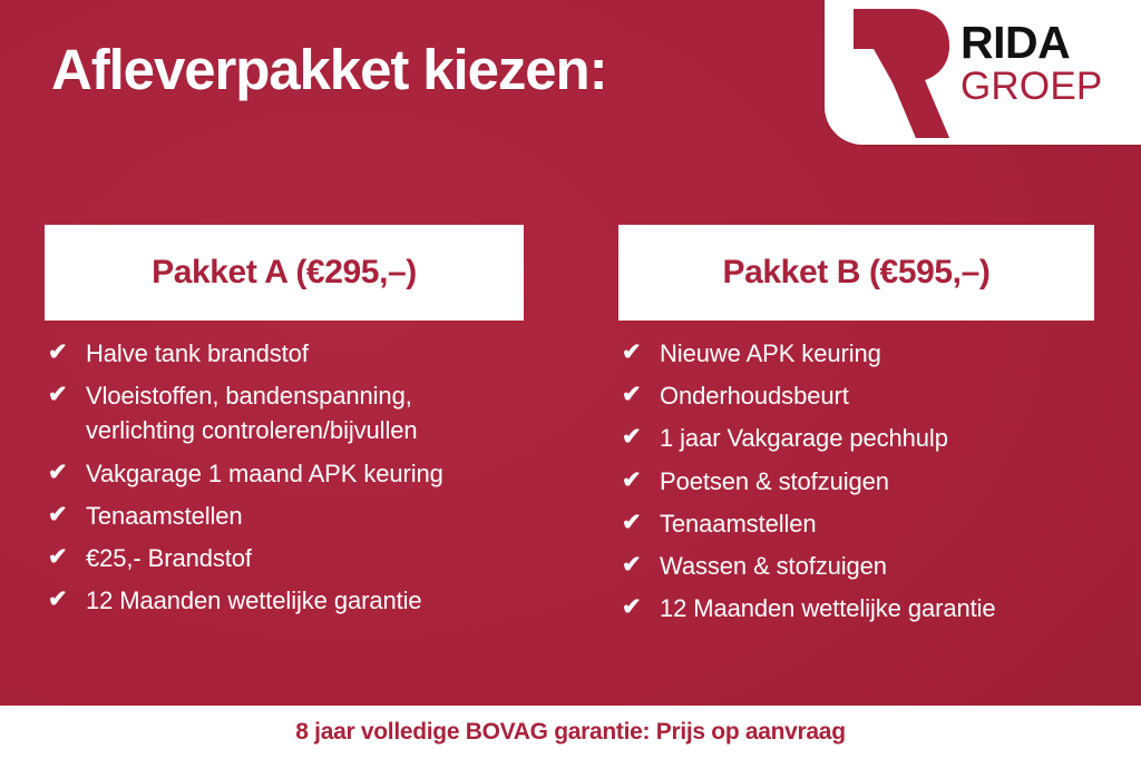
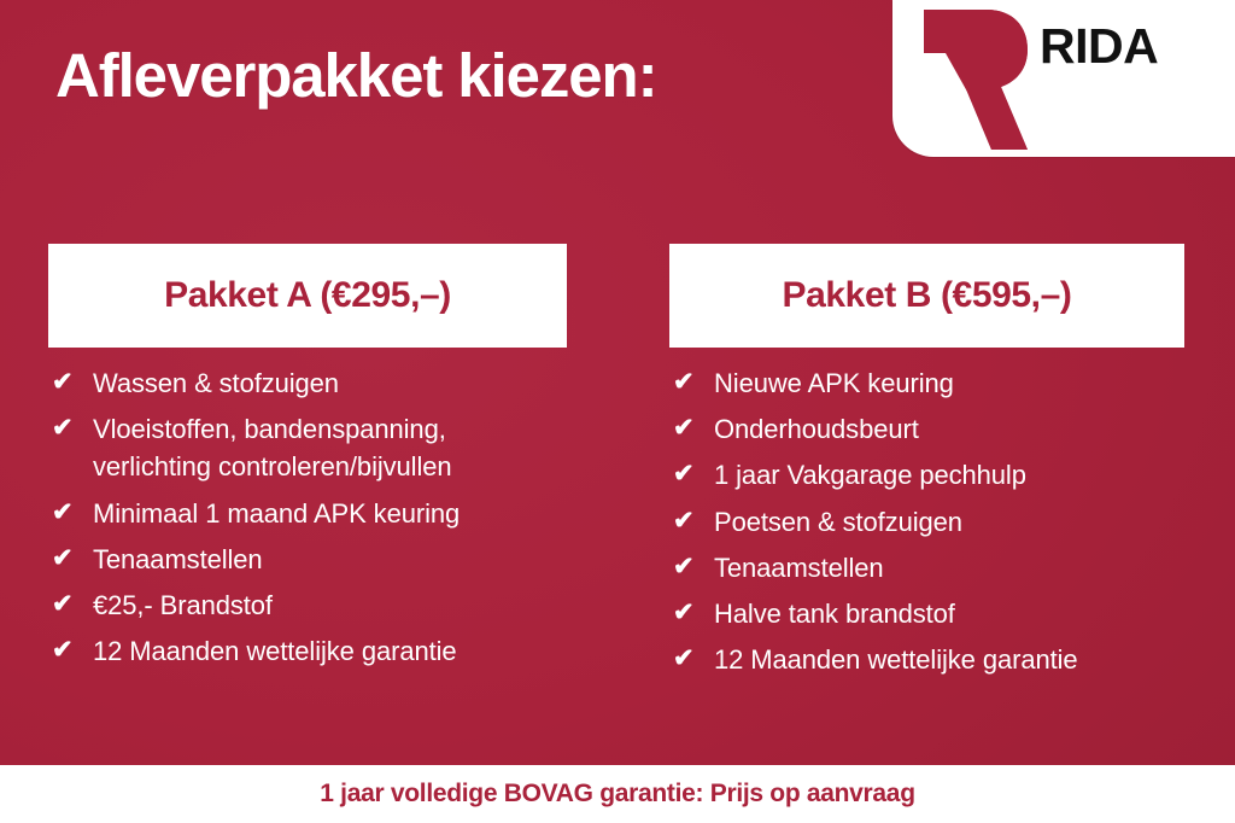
  Afleverpakket kiezen:
  RIDA
- GROEP
  Pakket A (€295,–)
  ✔
- Halve tank brandstof
+ Wassen & stofzuigen
  ✔
  Vloeistoffen, bandenspanning, verlichting controleren/bijvullen
  ✔
- Vakgarage 1 maand APK keuring
+ Minimaal 1 maand APK keuring
  ✔
  Tenaamstellen
  ✔
  €25,- Brandstof
  ✔
  12 Maanden wettelijke garantie
  Pakket B (€595,–)
  ✔
  Nieuwe APK keuring
  ✔
  Onderhoudsbeurt
  ✔
  1 jaar Vakgarage pechhulp
  ✔
  Poetsen & stofzuigen
  ✔
  Tenaamstellen
  ✔
- Wassen & stofzuigen
+ Halve tank brandstof
  ✔
  12 Maanden wettelijke garantie
- 8 jaar volledige BOVAG garantie: Prijs op aanvraag
+ 1 jaar volledige BOVAG garantie: Prijs op aanvraag
